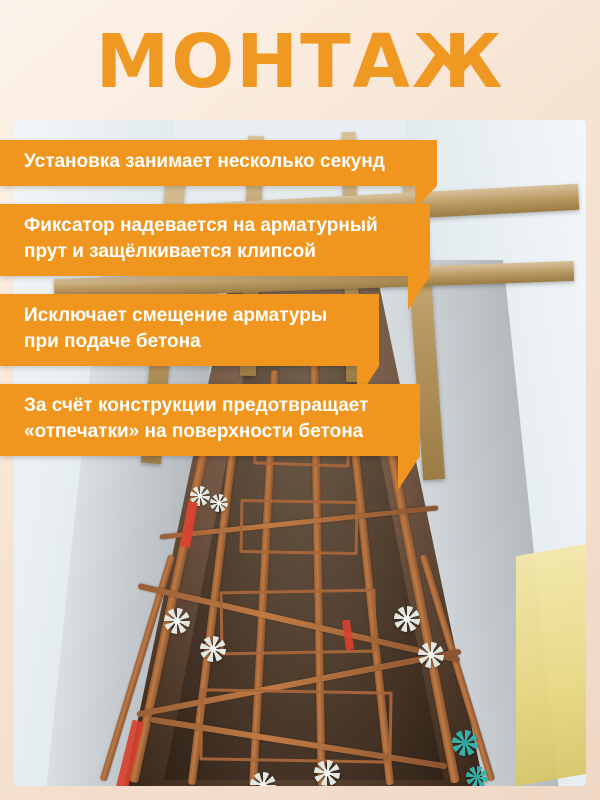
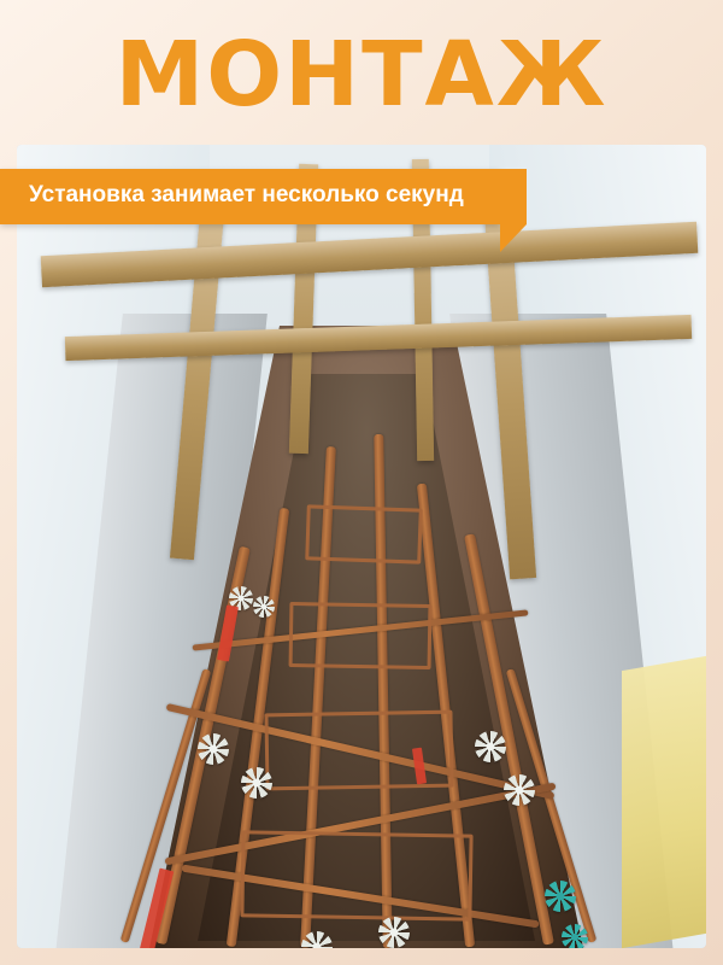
  МОНТАЖ
  Установка занимает несколько секунд
- Фиксатор надевается на арматурный
- прут и защёлкивается клипсой
- Исключает смещение арматуры
- при подаче бетона
- За счёт конструкции предотвращает
- «отпечатки» на поверхности бетона
